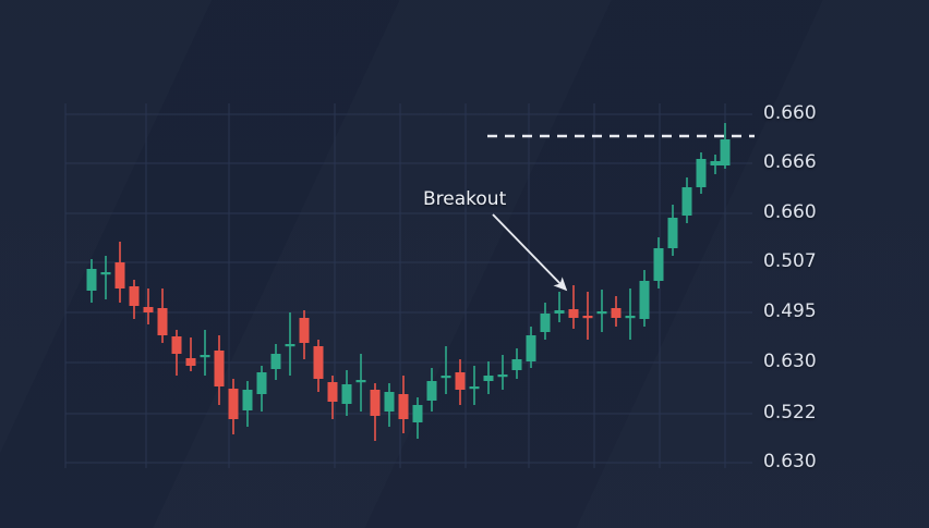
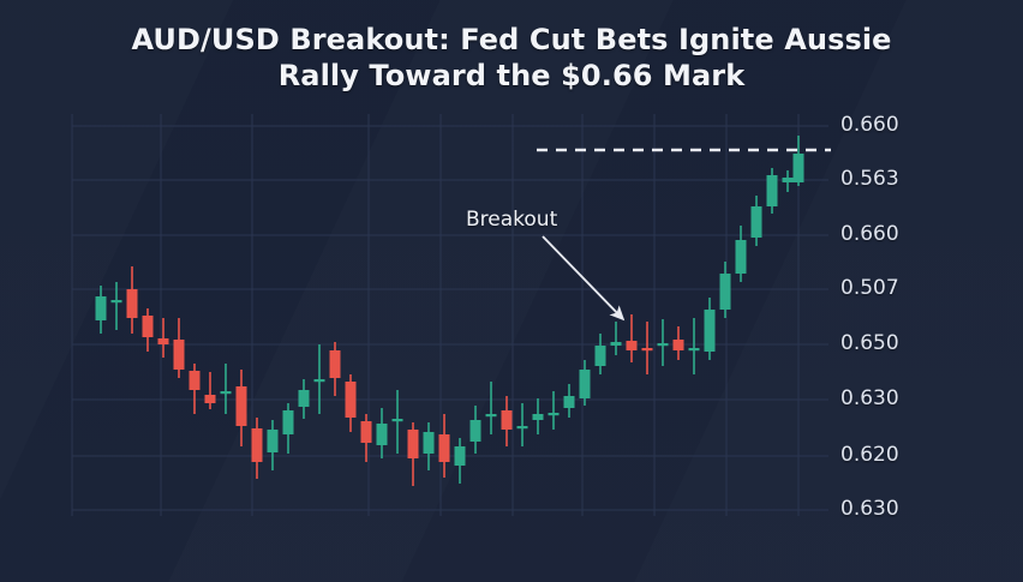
+ AUD/USD Breakout: Fed Cut Bets Ignite Aussie
+ Rally Toward the $0.66 Mark
  Breakout
  0.660
- 0.666
+ 0.563
  0.660
  0.507
- 0.495
+ 0.650
  0.630
- 0.522
+ 0.620
  0.630
